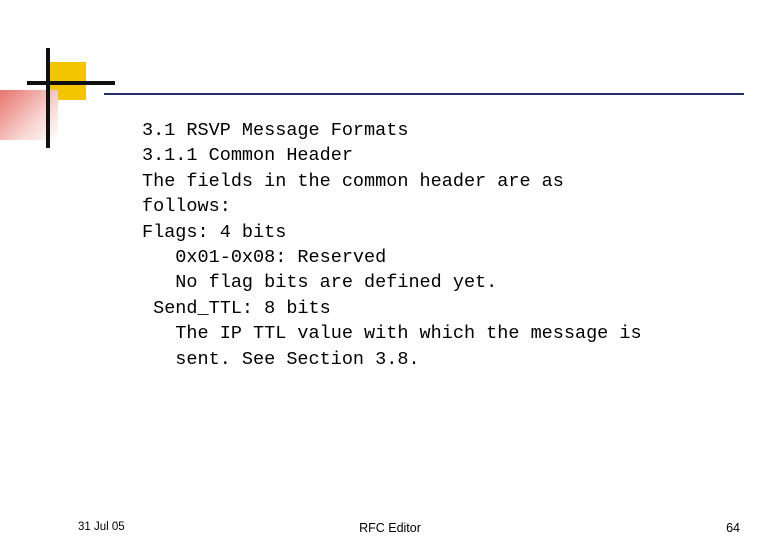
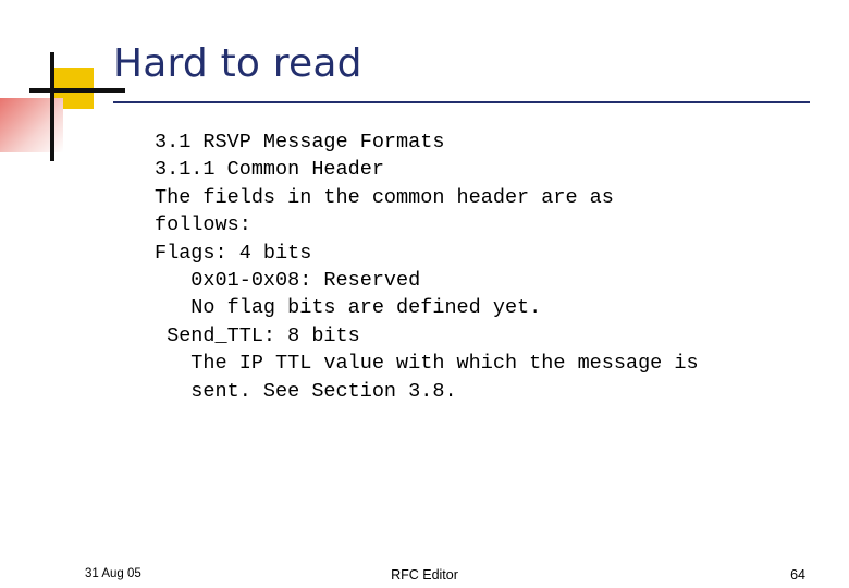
+ Hard to read
  3.1 RSVP Message Formats
  3.1.1 Common Header
  The fields in the common header are as
  follows:
  Flags: 4 bits
  0x01-0x08: Reserved
  No flag bits are defined yet.
  Send_TTL: 8 bits
  The IP TTL value with which the message is
  sent. See Section 3.8.
- 31 Jul 05
+ 31 Aug 05
  RFC Editor
  64
